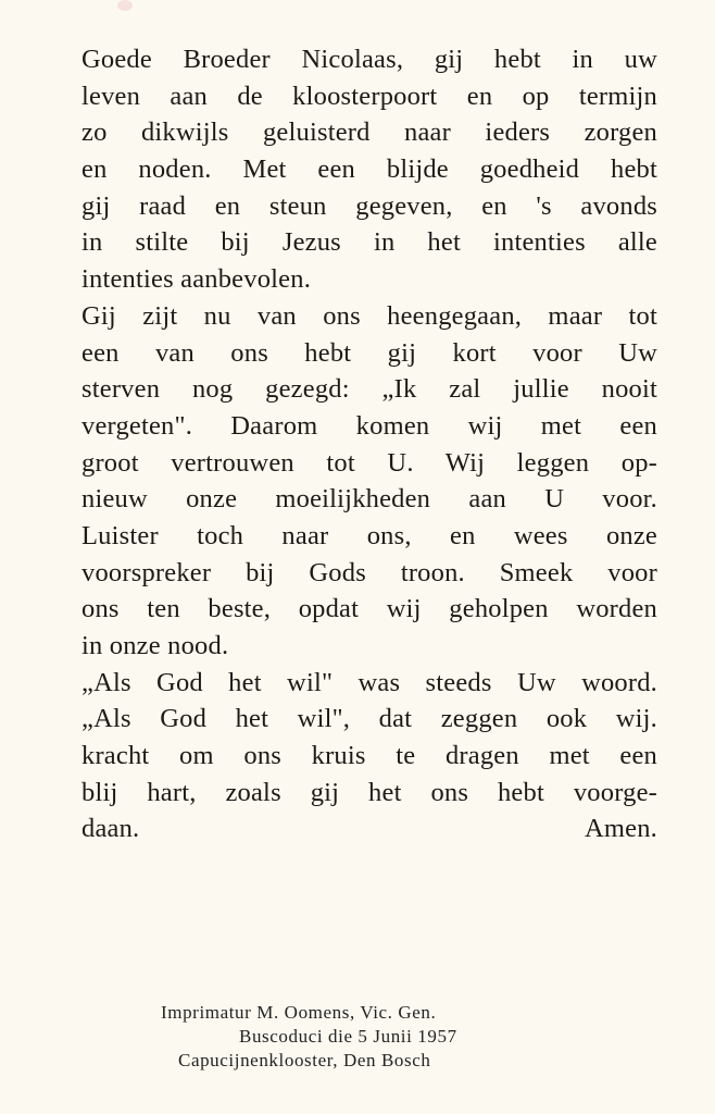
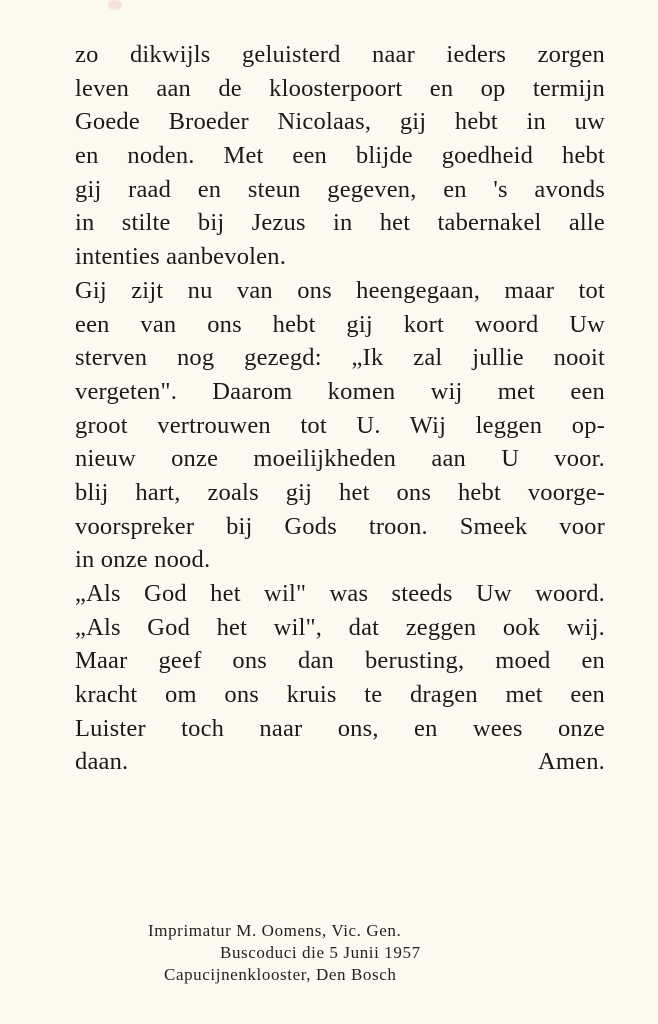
- Goede Broeder Nicolaas, gij hebt in uw
+ zo dikwijls geluisterd naar ieders zorgen
  leven aan de kloosterpoort en op termijn
- zo dikwijls geluisterd naar ieders zorgen
+ Goede Broeder Nicolaas, gij hebt in uw
  en noden. Met een blijde goedheid hebt
  gij raad en steun gegeven, en 's avonds
- in stilte bij Jezus in het intenties alle
+ in stilte bij Jezus in het tabernakel alle
  intenties aanbevolen.
  Gij zijt nu van ons heengegaan, maar tot
- een van ons hebt gij kort voor Uw
+ een van ons hebt gij kort woord Uw
  sterven nog gezegd: „Ik zal jullie nooit
  vergeten". Daarom komen wij met een
  groot vertrouwen tot U. Wij leggen op-
  nieuw onze moeilijkheden aan U voor.
- Luister toch naar ons, en wees onze
+ blij hart, zoals gij het ons hebt voorge-
  voorspreker bij Gods troon. Smeek voor
- ons ten beste, opdat wij geholpen worden
  in onze nood.
  „Als God het wil" was steeds Uw woord.
  „Als God het wil", dat zeggen ook wij.
+ Maar geef ons dan berusting, moed en
  kracht om ons kruis te dragen met een
- blij hart, zoals gij het ons hebt voorge-
+ Luister toch naar ons, en wees onze
  daan.
  Amen.
  Imprimatur M. Oomens, Vic. Gen.
  Buscoduci die 5 Junii 1957
  Capucijnenklooster, Den Bosch
